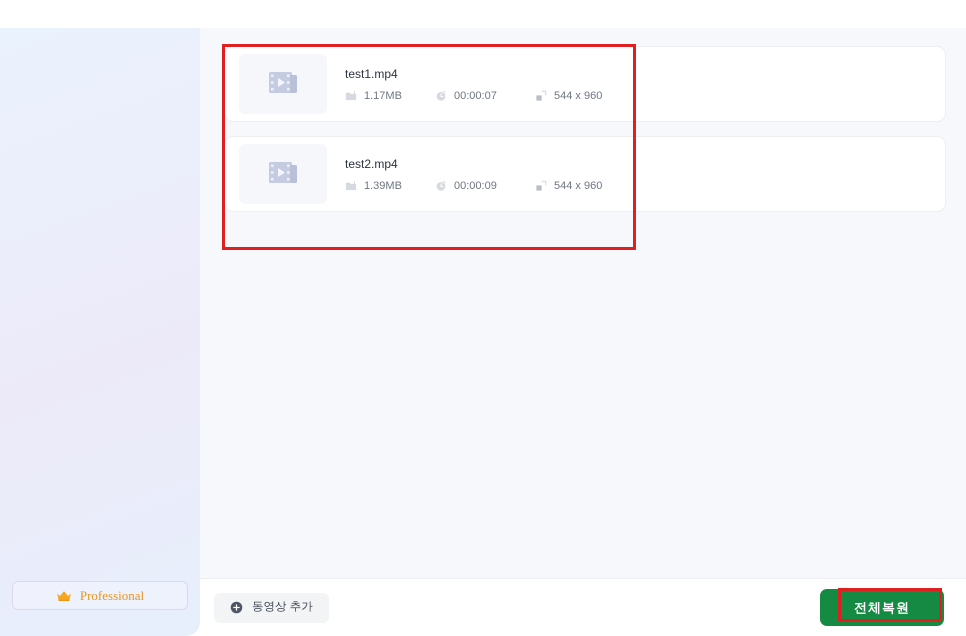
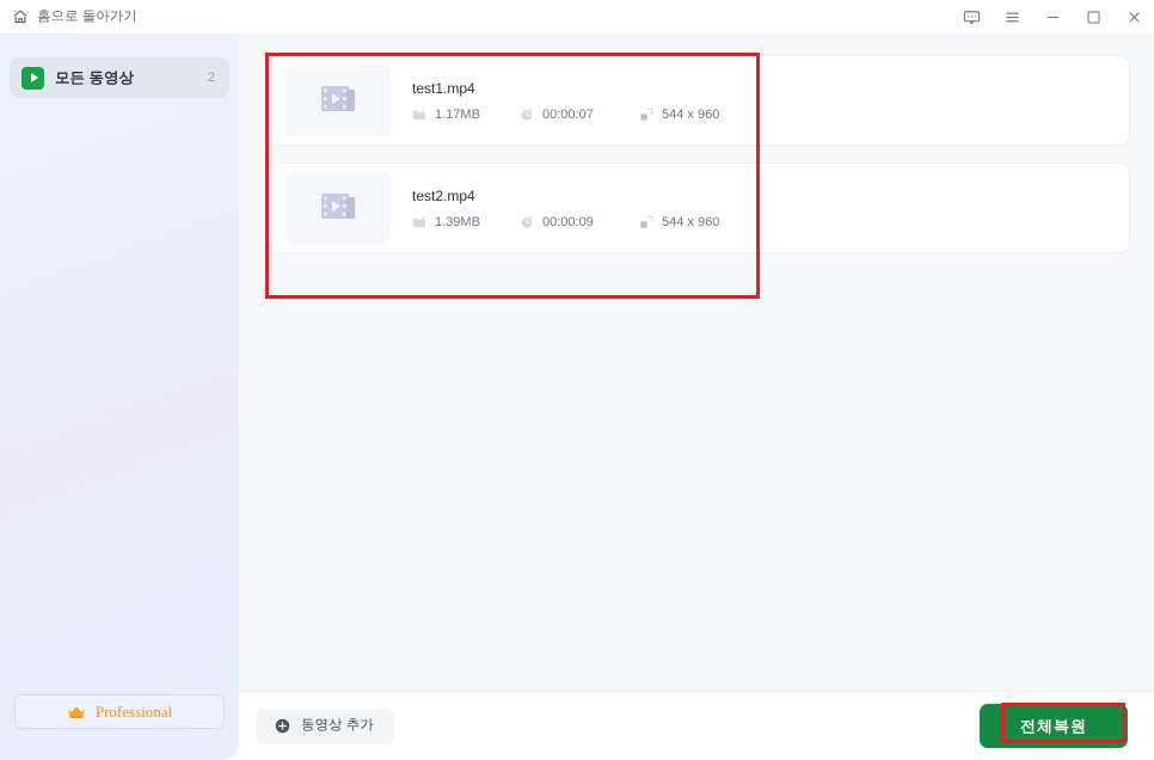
+ 홈으로 돌아가기
+ 모든 동영상
+ 2
  Professional
  test1.mp4
  1.17MB
  00:00:07
  544 x 960
  test2.mp4
  1.39MB
  00:00:09
  544 x 960
  동영상 추가
  전체복원
